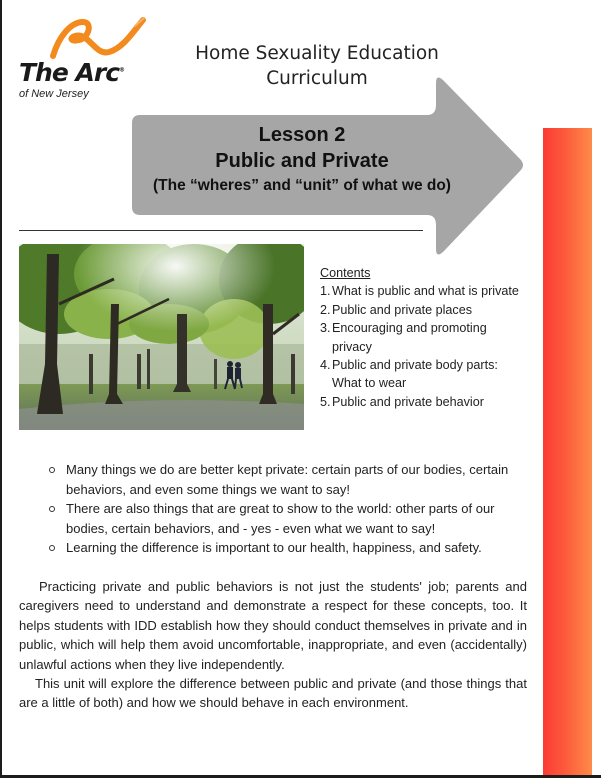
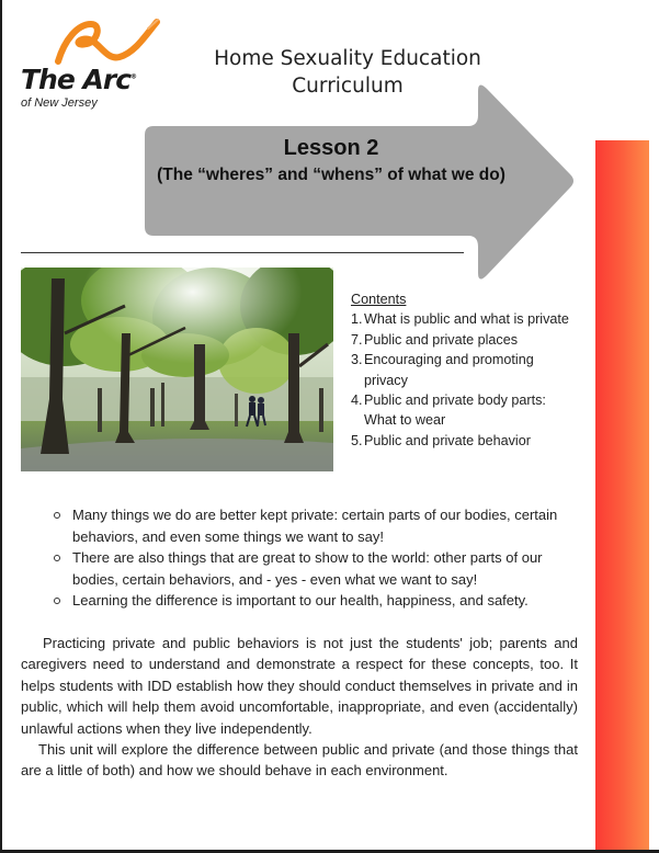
  The Arc
  of New Jersey
  Home Sexuality Education
  Curriculum
  Lesson 2
- Public and Private
- (The “wheres” and “unit” of what we do)
+ (The “wheres” and “whens” of what we do)
  Contents
  1.
  What is public and what is private
- 2.
+ 7.
  Public and private places
  3.
  Encouraging and promoting privacy
  4.
  Public and private body parts: What to wear
  5.
  Public and private behavior
  Many things we do are better kept private: certain parts of our bodies, certain behaviors, and even some things we want to say!
  There are also things that are great to show to the world: other parts of our bodies, certain behaviors, and - yes - even what we want to say!
  Learning the difference is important to our health, happiness, and safety.
  Practicing private and public behaviors is not just the students' job; parents and caregivers need to understand and demonstrate a respect for these concepts, too. It helps students with IDD establish how they should conduct themselves in private and in public, which will help them avoid uncomfortable, inappropriate, and even (accidentally) unlawful actions when they live independently.
  This unit will explore the difference between public and private (and those things that are a little of both) and how we should behave in each environment.
